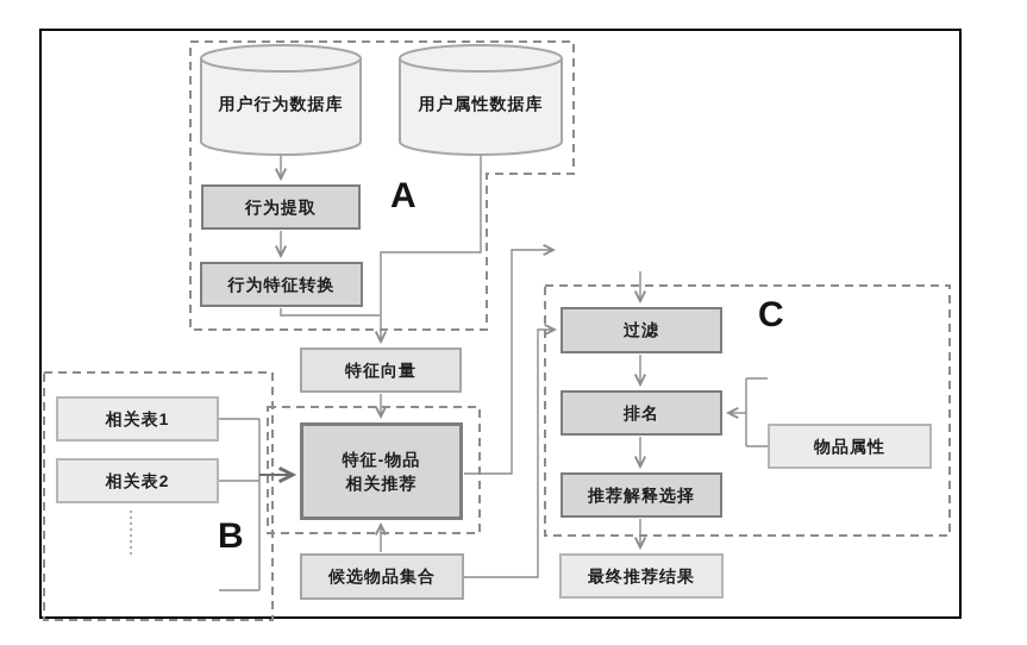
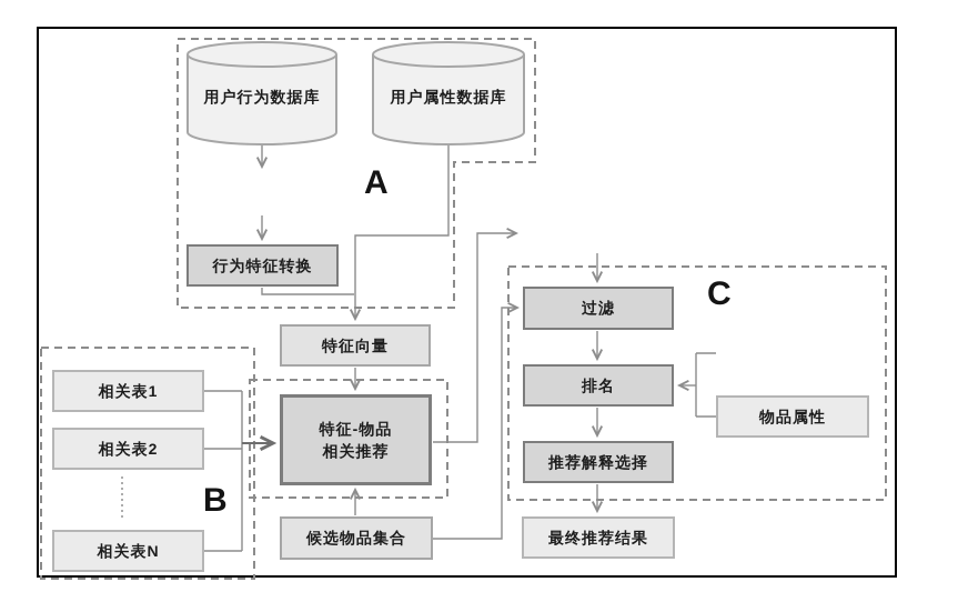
  用户行为数据库
  用户属性数据库
  A
  B
  C
- 行为提取
  行为特征转换
  特征向量
  相关表1
  相关表2
+ 相关表N
  特征-物品
  相关推荐
  候选物品集合
  过滤
  排名
  推荐解释选择
  最终推荐结果
  物品属性
